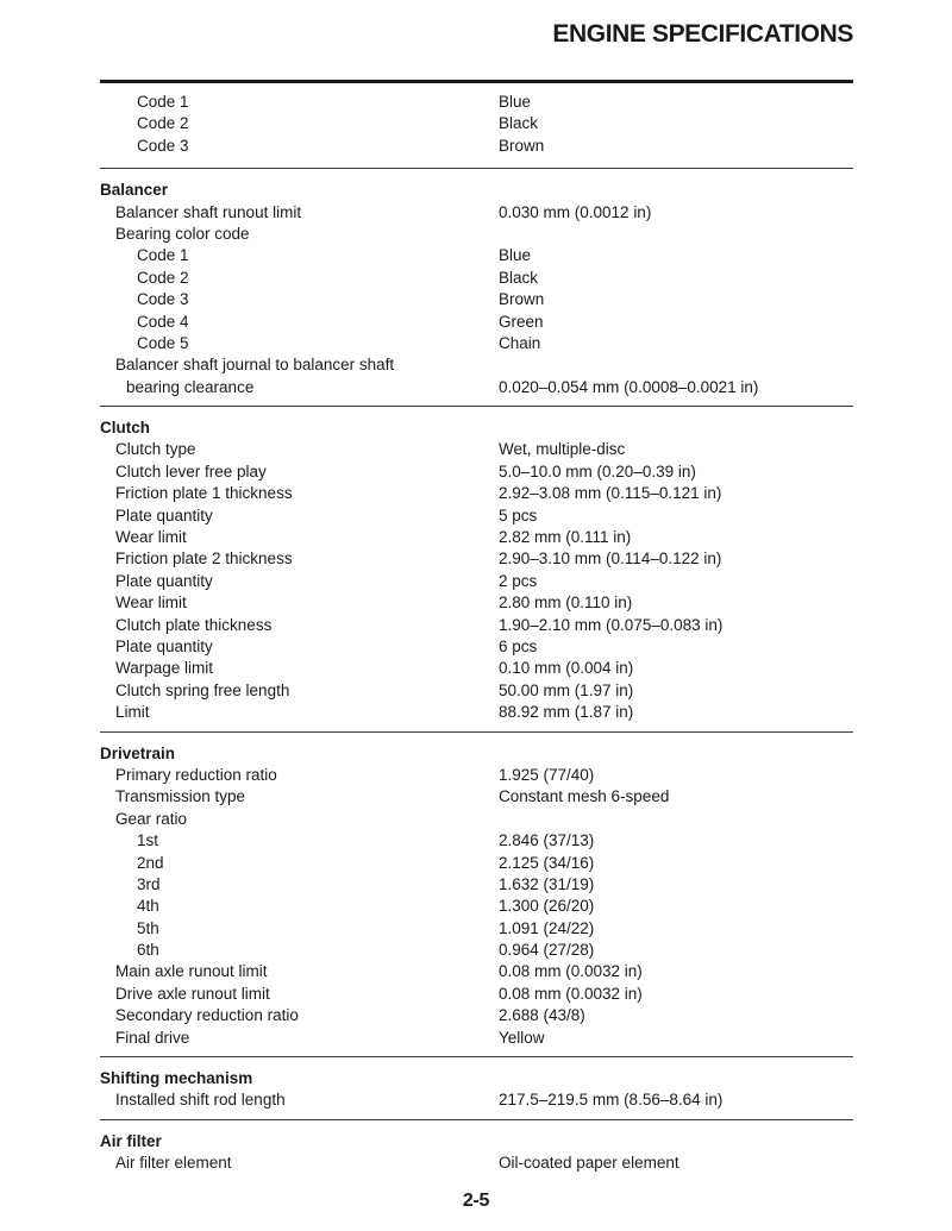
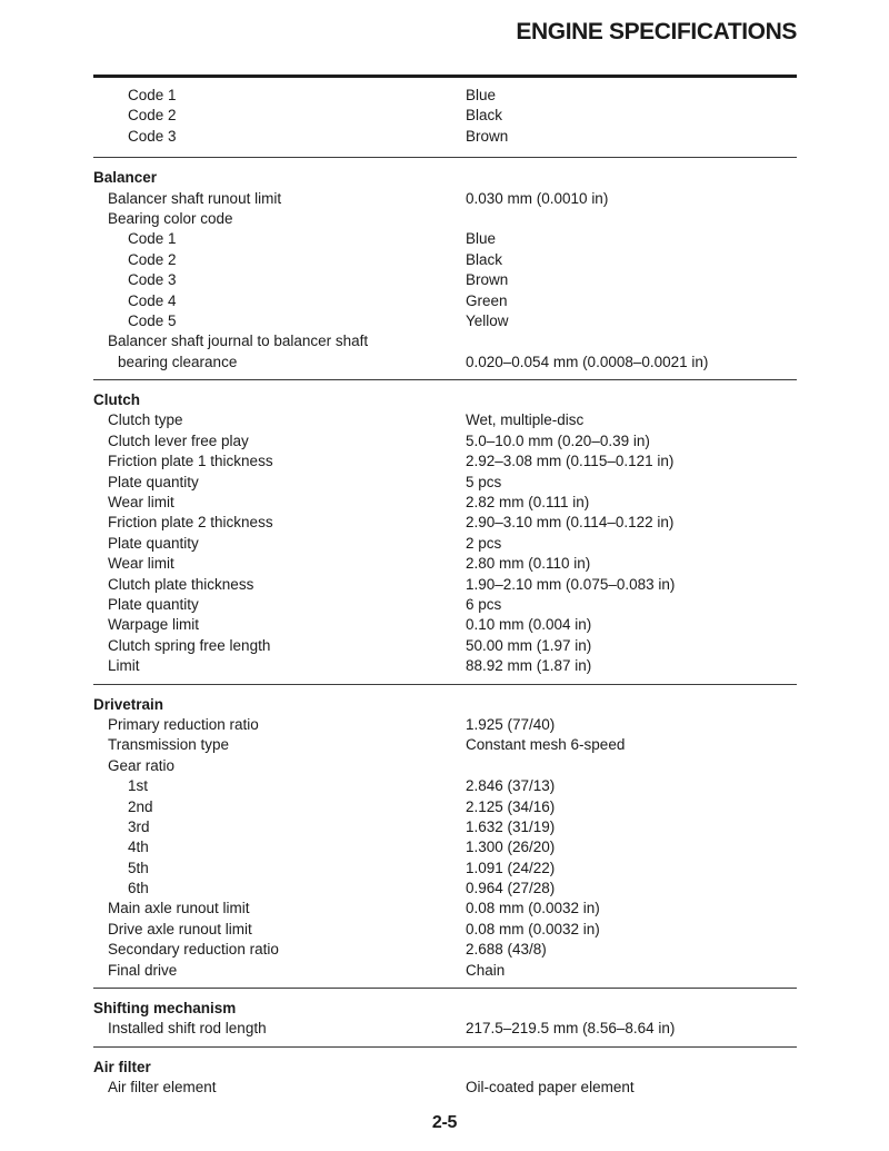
  ENGINE SPECIFICATIONS
  Code 1
  Blue
  Code 2
  Black
  Code 3
  Brown
  Balancer
  Balancer shaft runout limit
- 0.030 mm (0.0012 in)
+ 0.030 mm (0.0010 in)
  Bearing color code
  Code 1
  Blue
  Code 2
  Black
  Code 3
  Brown
  Code 4
  Green
  Code 5
- Chain
+ Yellow
  Balancer shaft journal to balancer shaft
  bearing clearance
  0.020–0.054 mm (0.0008–0.0021 in)
  Clutch
  Clutch type
  Wet, multiple-disc
  Clutch lever free play
  5.0–10.0 mm (0.20–0.39 in)
  Friction plate 1 thickness
  2.92–3.08 mm (0.115–0.121 in)
  Plate quantity
  5 pcs
  Wear limit
  2.82 mm (0.111 in)
  Friction plate 2 thickness
  2.90–3.10 mm (0.114–0.122 in)
  Plate quantity
  2 pcs
  Wear limit
  2.80 mm (0.110 in)
  Clutch plate thickness
  1.90–2.10 mm (0.075–0.083 in)
  Plate quantity
  6 pcs
  Warpage limit
  0.10 mm (0.004 in)
  Clutch spring free length
  50.00 mm (1.97 in)
  Limit
  88.92 mm (1.87 in)
  Drivetrain
  Primary reduction ratio
  1.925 (77/40)
  Transmission type
  Constant mesh 6-speed
  Gear ratio
  1st
  2.846 (37/13)
  2nd
  2.125 (34/16)
  3rd
  1.632 (31/19)
  4th
  1.300 (26/20)
  5th
  1.091 (24/22)
  6th
  0.964 (27/28)
  Main axle runout limit
  0.08 mm (0.0032 in)
  Drive axle runout limit
  0.08 mm (0.0032 in)
  Secondary reduction ratio
  2.688 (43/8)
  Final drive
- Yellow
+ Chain
  Shifting mechanism
  Installed shift rod length
  217.5–219.5 mm (8.56–8.64 in)
  Air filter
  Air filter element
  Oil-coated paper element
  2-5
